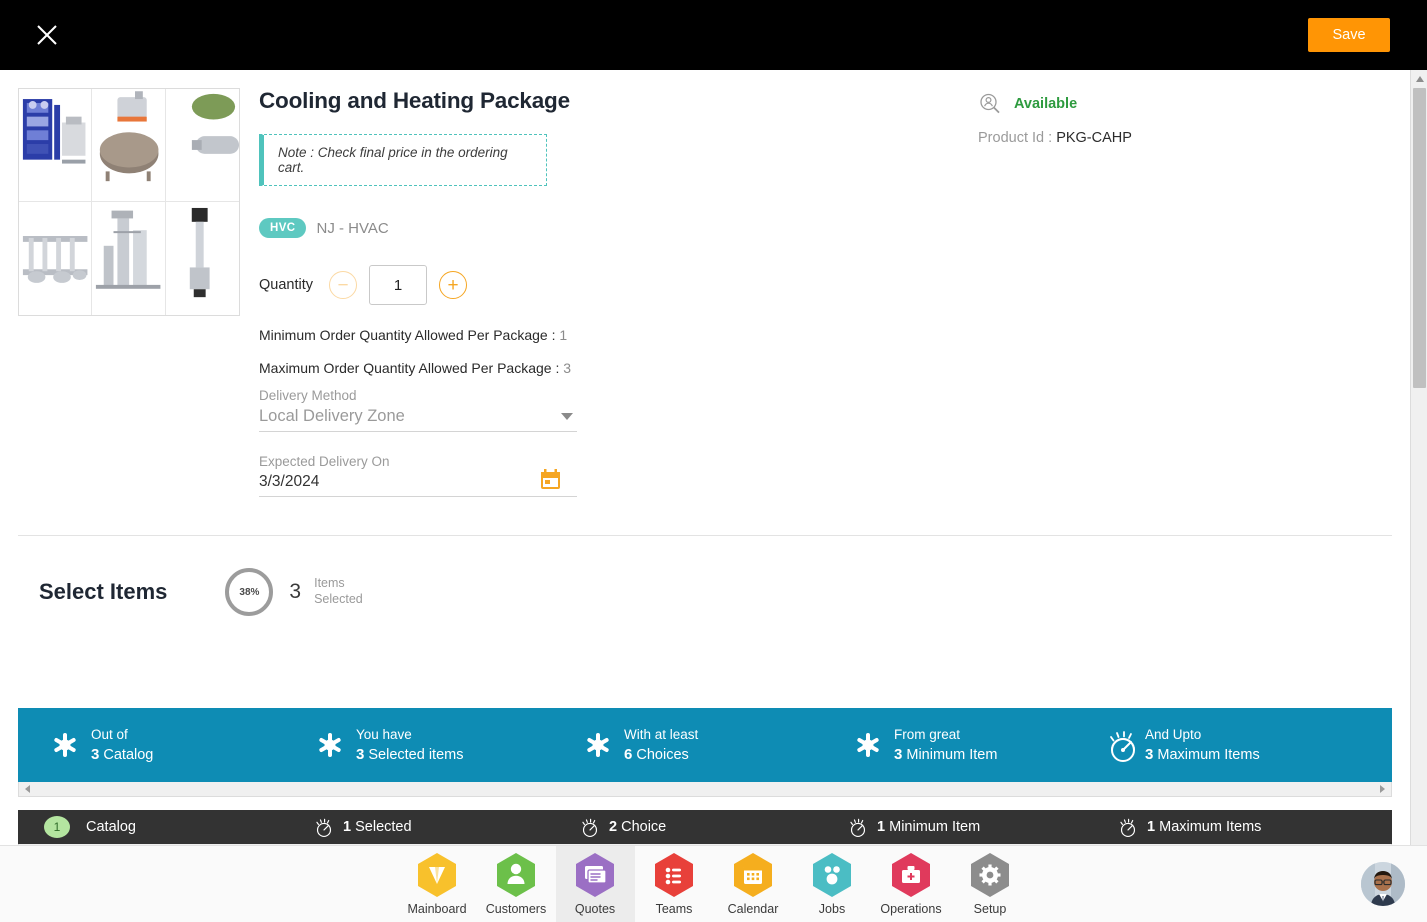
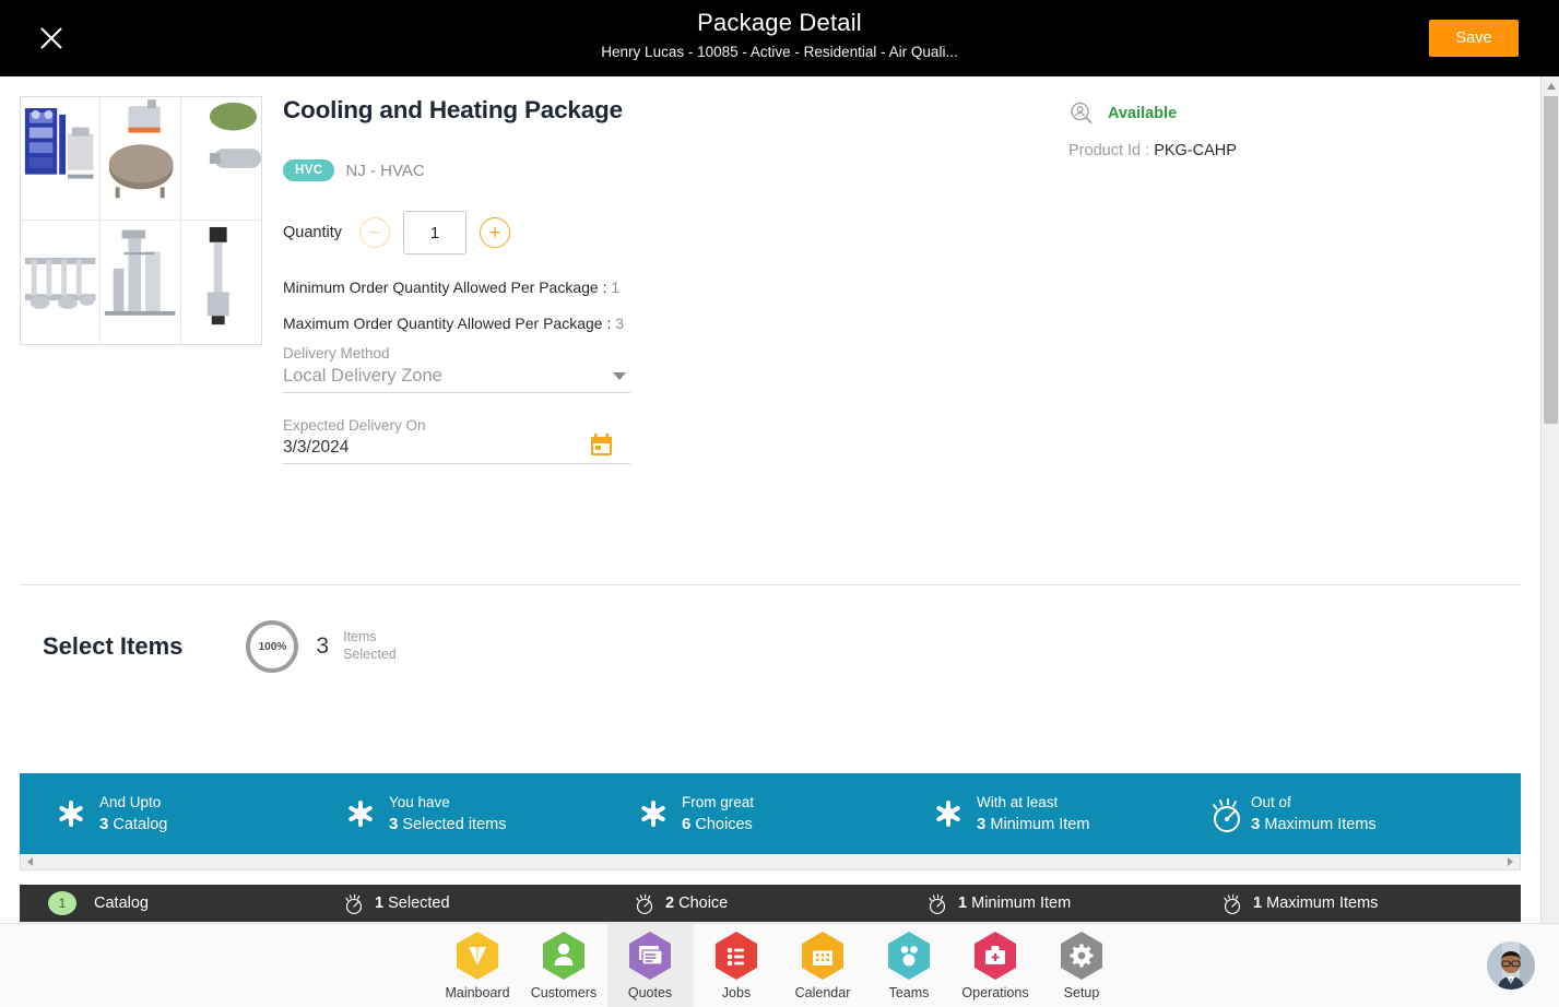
+ Package Detail
+ Henry Lucas - 10085 - Active - Residential - Air Quali...
  Save
  Cooling and Heating Package
- Note : Check final price in the ordering cart.
  HVC
  NJ - HVAC
  Quantity
  −
  1
  +
  Minimum Order Quantity Allowed Per Package : 1
  Maximum Order Quantity Allowed Per Package : 3
  Delivery Method
  Local Delivery Zone
  Expected Delivery On
  3/3/2024
  Available
  Product Id : PKG-CAHP
  Select Items
- 38%
+ 100%
  3
  Items
  Selected
- Out of
+ And Upto
  3 Catalog
  You have
  3 Selected items
- With at least
+ From great
  6 Choices
- From great
+ With at least
  3 Minimum Item
- And Upto
+ Out of
  3 Maximum Items
  1
  Catalog
  1 Selected
  2 Choice
  1 Minimum Item
  1 Maximum Items
  Mainboard
  Customers
  Quotes
- Teams
+ Jobs
  Calendar
- Jobs
+ Teams
  Operations
  Setup
